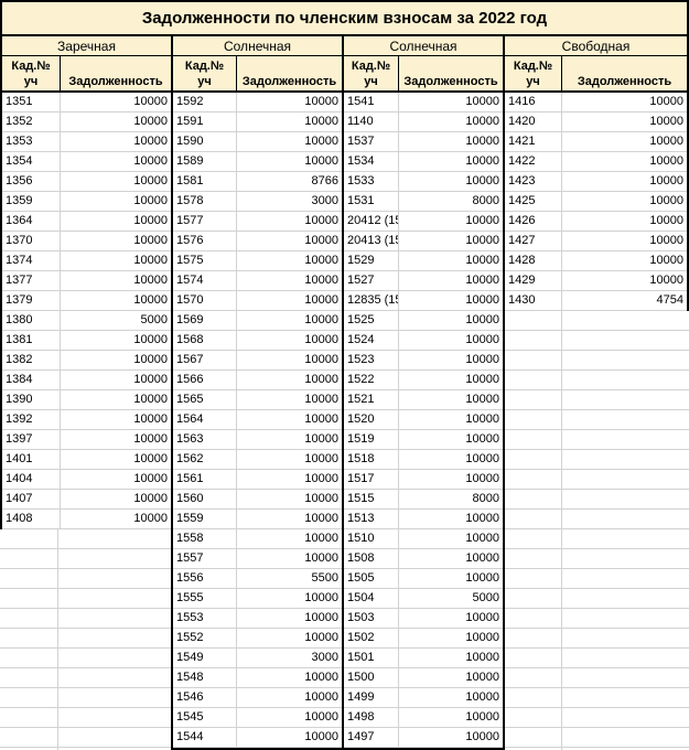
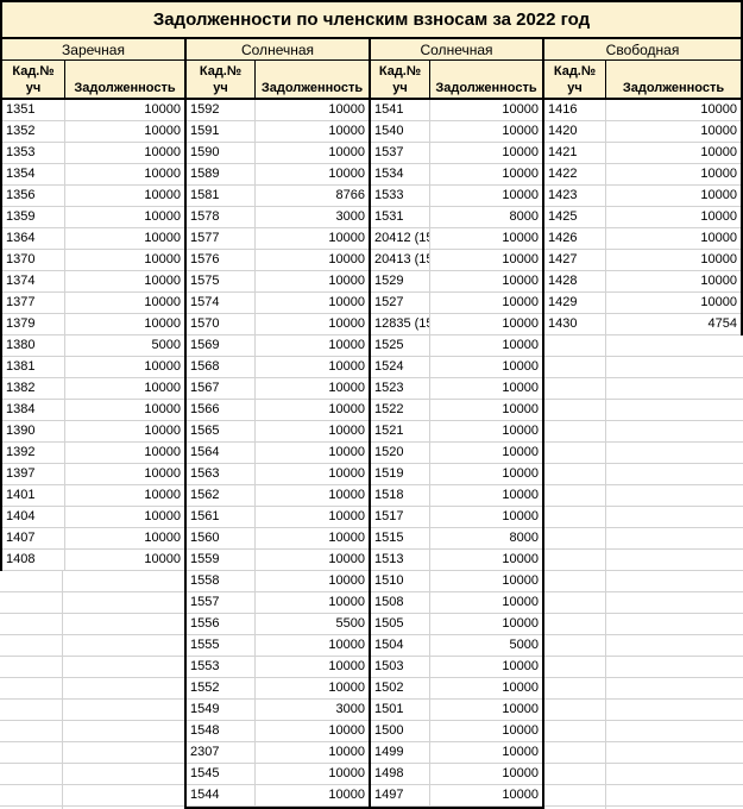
  Задолженности по членским взносам за 2022 год
  Заречная
  Кад.№
  уч
  Задолженность
  1351
  10000
  1352
  10000
  1353
  10000
  1354
  10000
  1356
  10000
  1359
  10000
  1364
  10000
  1370
  10000
  1374
  10000
  1377
  10000
  1379
  10000
  1380
  5000
  1381
  10000
  1382
  10000
  1384
  10000
  1390
  10000
  1392
  10000
  1397
  10000
  1401
  10000
  1404
  10000
  1407
  10000
  1408
  10000
  Солнечная
  Кад.№
  уч
  Задолженность
  1592
  10000
  1591
  10000
  1590
  10000
  1589
  10000
  1581
  8766
  1578
  3000
  1577
  10000
  1576
  10000
  1575
  10000
  1574
  10000
  1570
  10000
  1569
  10000
  1568
  10000
  1567
  10000
  1566
  10000
  1565
  10000
  1564
  10000
  1563
  10000
  1562
  10000
  1561
  10000
  1560
  10000
  1559
  10000
  1558
  10000
  1557
  10000
  1556
  5500
  1555
  10000
  1553
  10000
  1552
  10000
  1549
  3000
  1548
  10000
- 1546
+ 2307
  10000
  1545
  10000
  1544
  10000
  Солнечная
  Кад.№
  уч
  Задолженность
  1541
  10000
- 1140
+ 1540
  10000
  1537
  10000
  1534
  10000
  1533
  10000
  1531
  8000
  20412 (15
  10000
  20413 (15
  10000
  1529
  10000
  1527
  10000
  12835 (15
  10000
  1525
  10000
  1524
  10000
  1523
  10000
  1522
  10000
  1521
  10000
  1520
  10000
  1519
  10000
  1518
  10000
  1517
  10000
  1515
  8000
  1513
  10000
  1510
  10000
  1508
  10000
  1505
  10000
  1504
  5000
  1503
  10000
  1502
  10000
  1501
  10000
  1500
  10000
  1499
  10000
  1498
  10000
  1497
  10000
  Свободная
  Кад.№
  уч
  Задолженность
  1416
  10000
  1420
  10000
  1421
  10000
  1422
  10000
  1423
  10000
  1425
  10000
  1426
  10000
  1427
  10000
  1428
  10000
  1429
  10000
  1430
  4754
